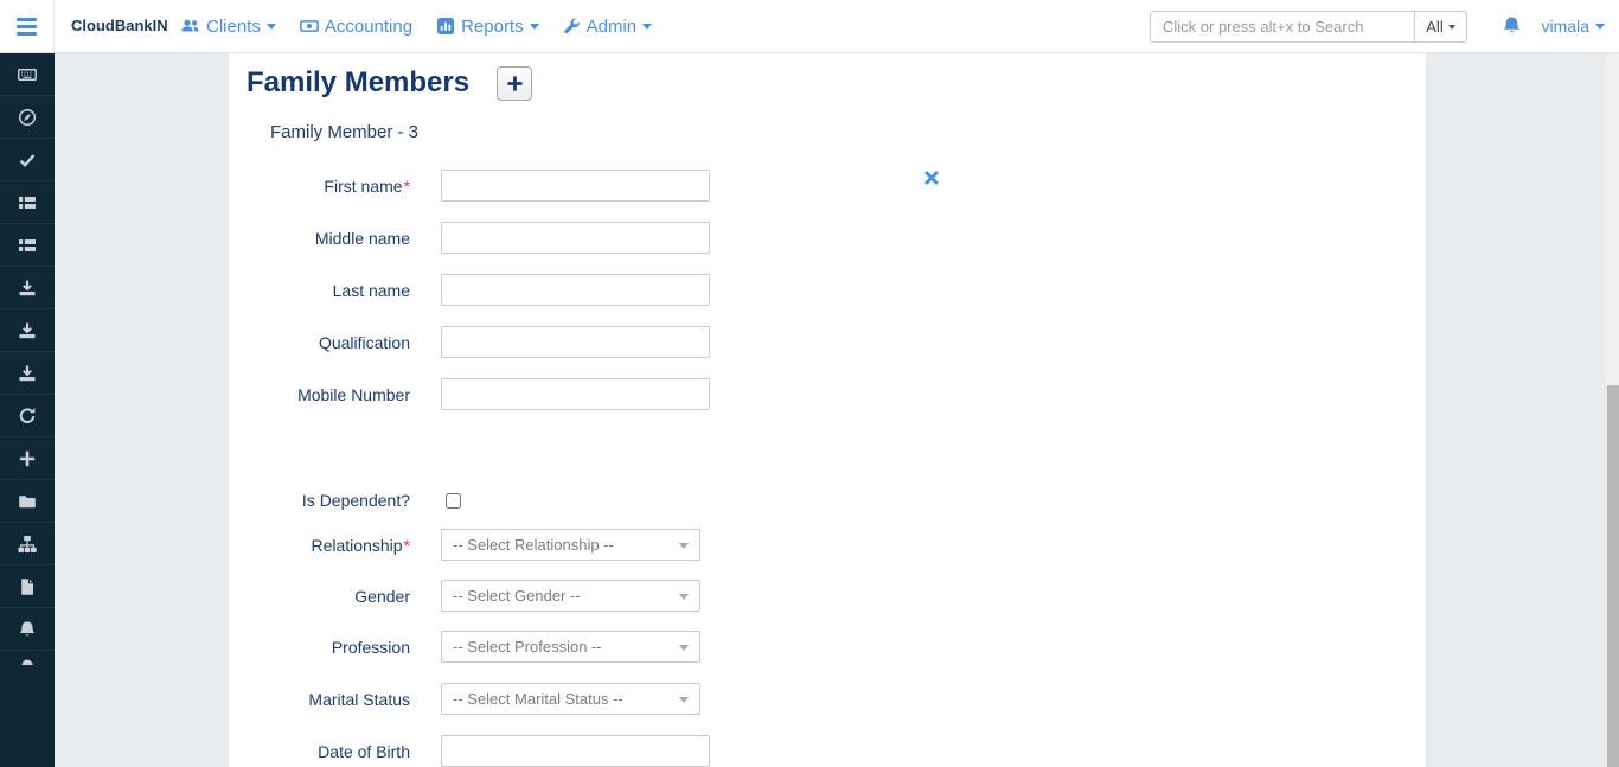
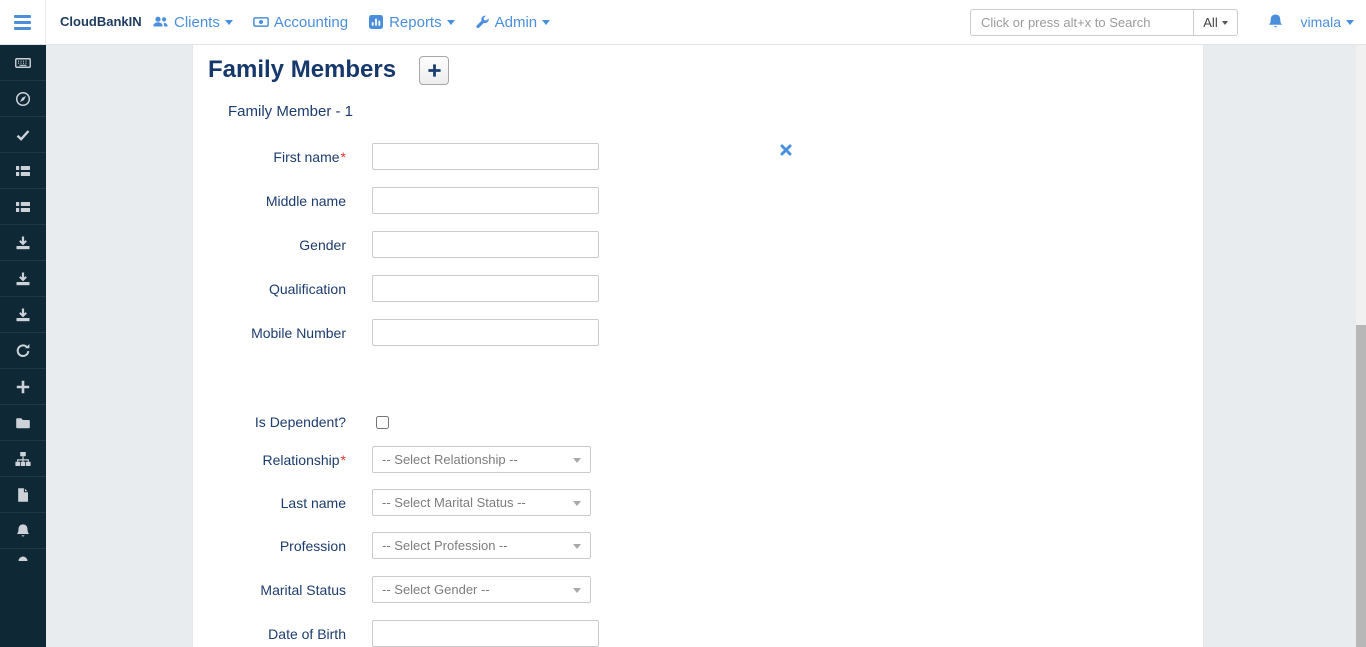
  CloudBankIN
  Clients
  Accounting
  Reports
  Admin
  Click or press alt+x to Search
  All
  vimala
  Family Members
- Family Member - 3
+ Family Member - 1
  First name*
  Middle name
- Last name
+ Gender
  Qualification
  Mobile Number
  Is Dependent?
  Relationship*
  -- Select Relationship --
- Gender
+ Last name
- -- Select Gender --
+ -- Select Marital Status --
  Profession
  -- Select Profession --
  Marital Status
- -- Select Marital Status --
+ -- Select Gender --
  Date of Birth
